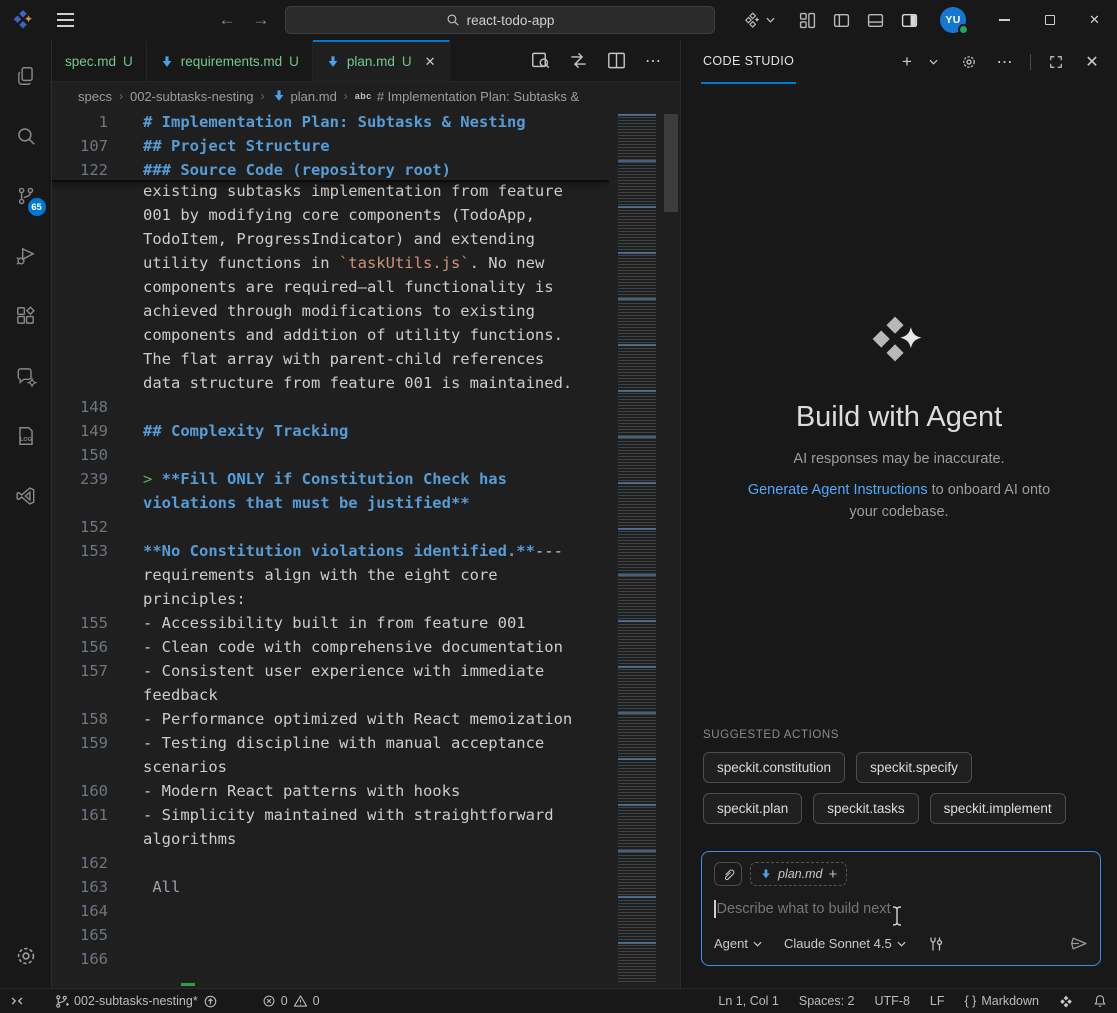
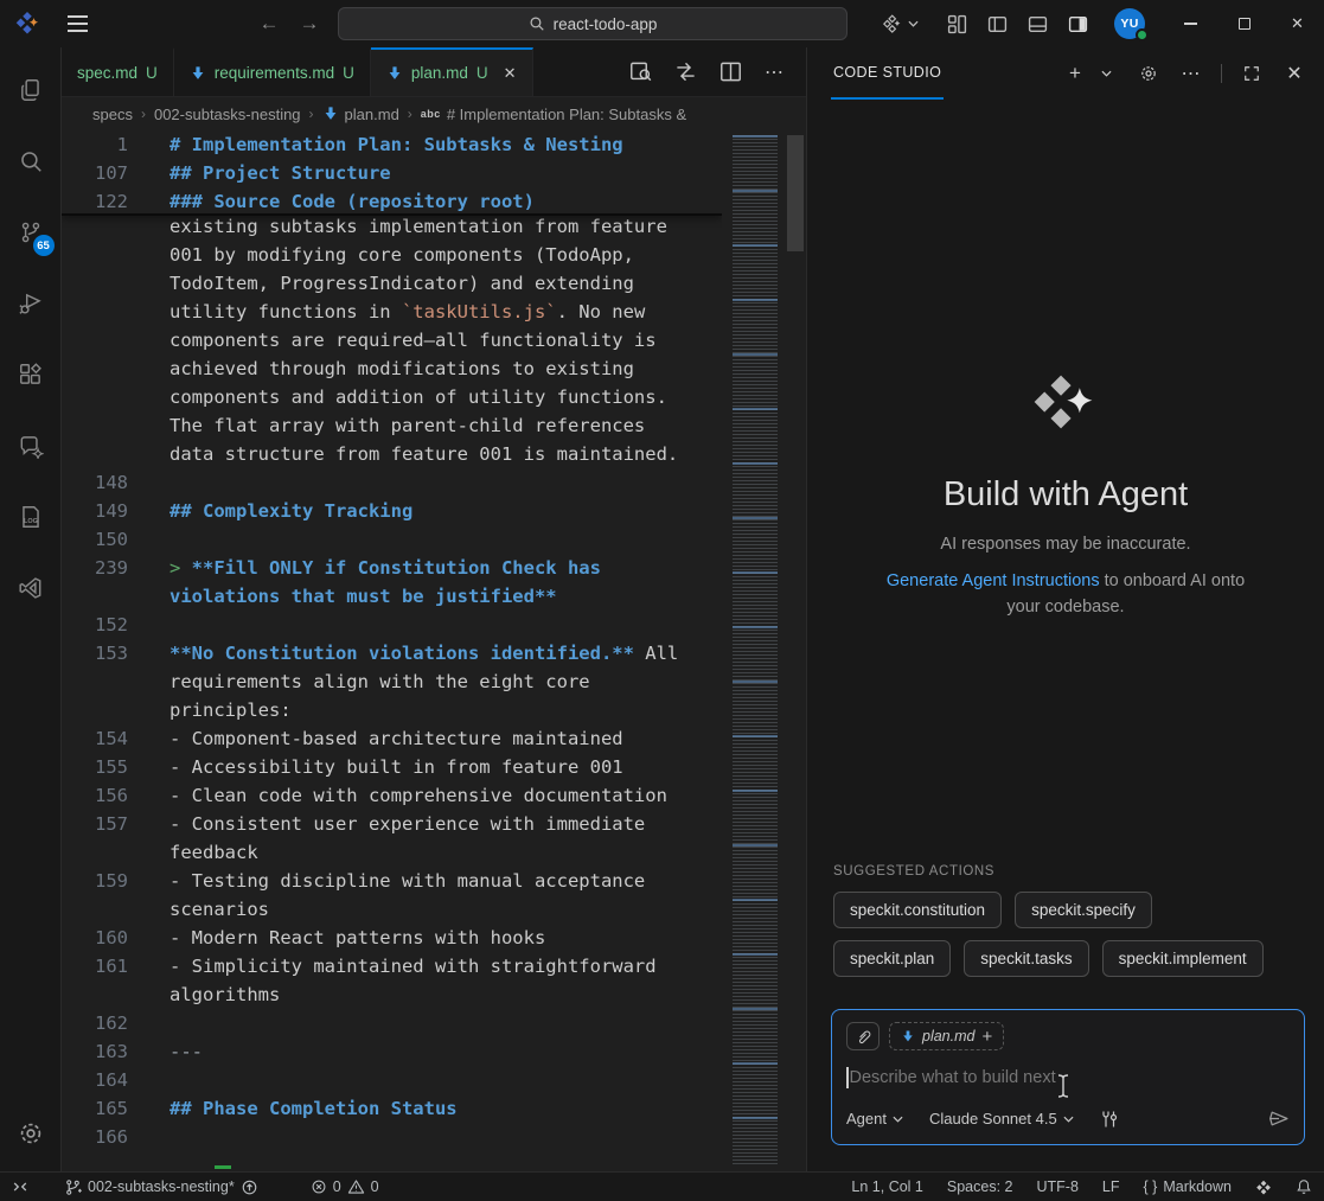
  ←
  →
  react-todo-app
  YU
  ✕
  65
  spec.md
  U
  requirements.md
  U
  plan.md
  U
  ✕
  ⋯
  specs
  ›
  002-subtasks-nesting
  ›
  plan.md
  ›
  abc
  # Implementation Plan: Subtasks &
  1
  # Implementation Plan: Subtasks & Nesting
  107
  ## Project Structure
  122
  ### Source Code (repository root)
  existing subtasks implementation from feature
  001 by modifying core components (TodoApp,
  TodoItem, ProgressIndicator) and extending
  utility functions in `taskUtils.js`. No new
  components are required—all functionality is
  achieved through modifications to existing
  components and addition of utility functions.
  The flat array with parent-child references
  data structure from feature 001 is maintained.
  148
  149
  ## Complexity Tracking
  150
  239
  > **Fill ONLY if Constitution Check has
  violations that must be justified**
  152
  153
- **No Constitution violations identified.**---
+ **No Constitution violations identified.** All
  requirements align with the eight core
  principles:
+ 154
+ - Component-based architecture maintained
  155
  - Accessibility built in from feature 001
  156
  - Clean code with comprehensive documentation
  157
  - Consistent user experience with immediate
  feedback
- 158
- - Performance optimized with React memoization
  159
  - Testing discipline with manual acceptance
  scenarios
  160
  - Modern React patterns with hooks
  161
  - Simplicity maintained with straightforward
  algorithms
  162
  163
- All
+ ---
  164
  165
+ ## Phase Completion Status
  166
  CODE STUDIO
  +
  ⋯
  ✕
  Build with Agent
  AI responses may be inaccurate.
  Generate Agent Instructions to onboard AI onto your codebase.
  SUGGESTED ACTIONS
  speckit.constitution
  speckit.specify
  speckit.plan
  speckit.tasks
  speckit.implement
  plan.md
  +
  Describe what to build next
  Agent
  Claude Sonnet 4.5
  002-subtasks-nesting*
  0
  0
  Ln 1, Col 1
  Spaces: 2
  UTF-8
  LF
  { }
  Markdown
